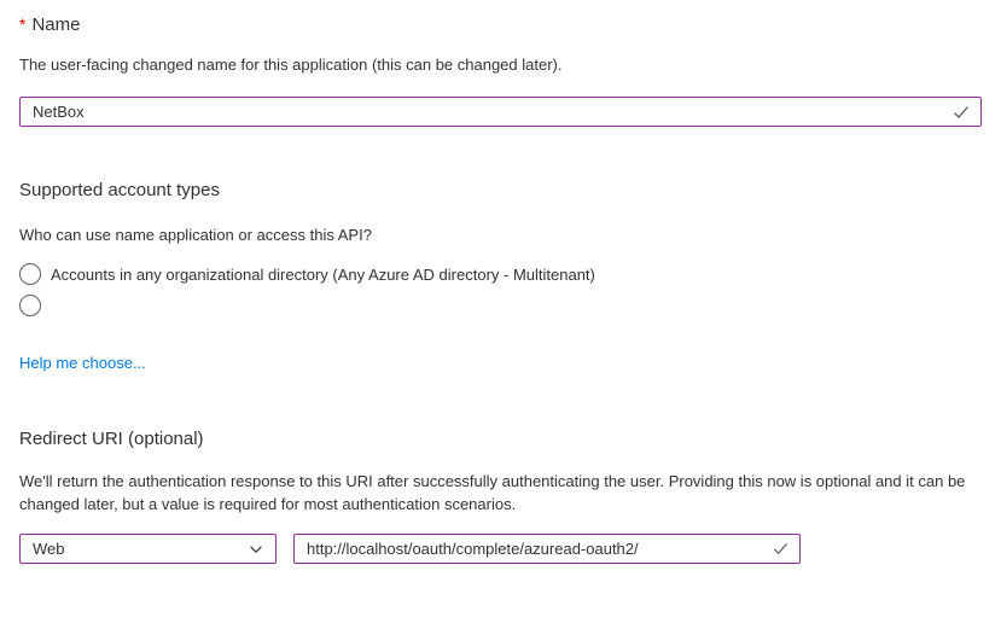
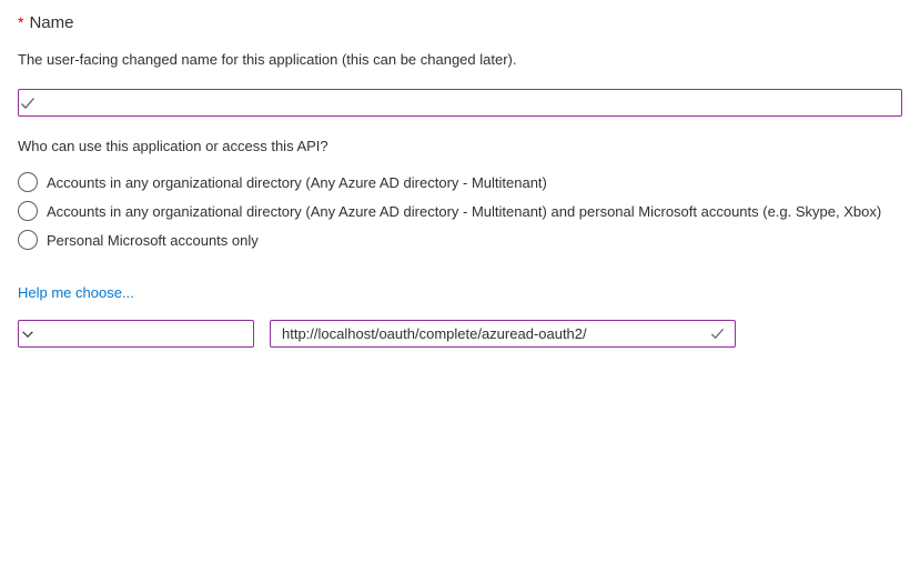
  * Name
  The user-facing changed name for this application (this can be changed later).
- NetBox
- Supported account types
- Who can use name application or access this API?
+ Who can use this application or access this API?
  Accounts in any organizational directory (Any Azure AD directory - Multitenant)
+ Accounts in any organizational directory (Any Azure AD directory - Multitenant) and personal Microsoft accounts (e.g. Skype, Xbox)
+ Personal Microsoft accounts only
  Help me choose...
- Redirect URI (optional)
- We'll return the authentication response to this URI after successfully authenticating the user. Providing this now is optional and it can be changed later, but a value is required for most authentication scenarios.
- Web
  http://localhost/oauth/complete/azuread-oauth2/
